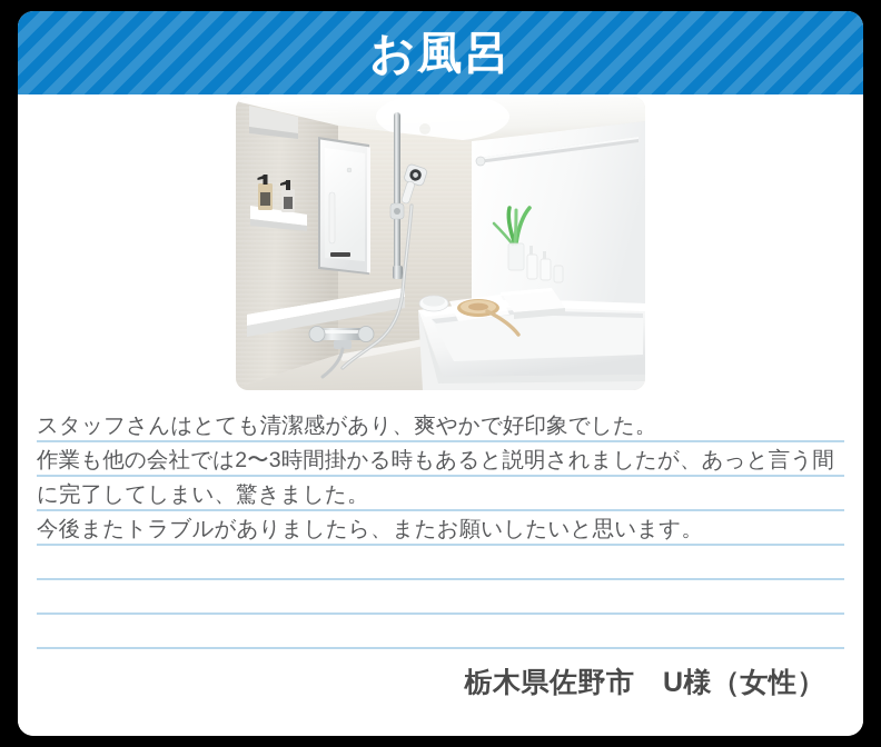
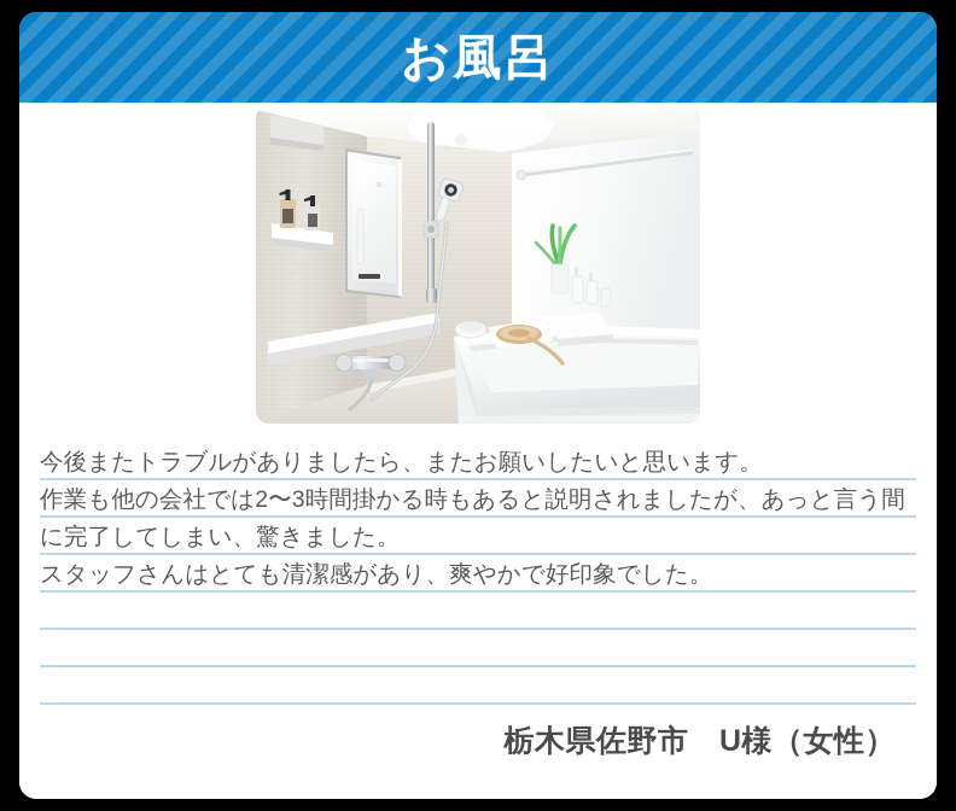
  お風呂
- スタッフさんはとても清潔感があり、爽やかで好印象でした。
+ 今後またトラブルがありましたら、またお願いしたいと思います。
  作業も他の会社では2〜3時間掛かる時もあると説明されましたが、あっと言う間
  に完了してしまい、驚きました。
- 今後またトラブルがありましたら、またお願いしたいと思います。
+ スタッフさんはとても清潔感があり、爽やかで好印象でした。
  栃木県佐野市 U様（女性）
